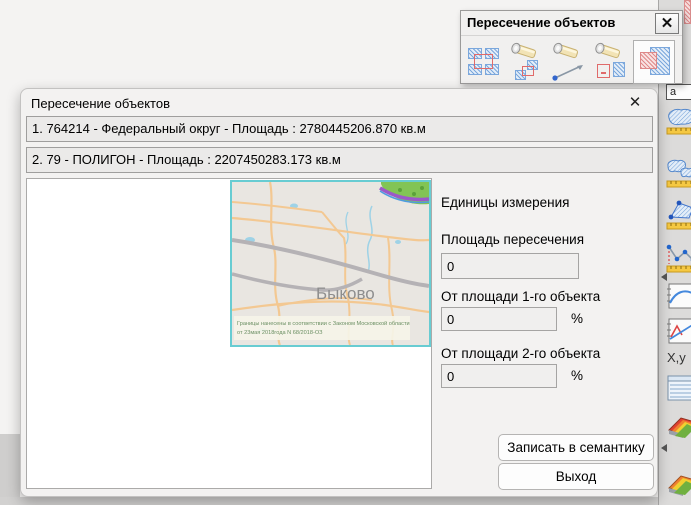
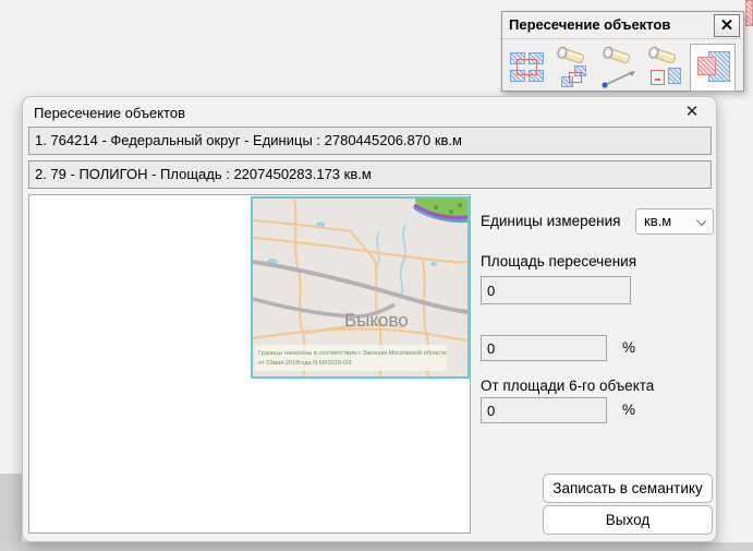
- a
- X,y
  Пересечение объектов
  ✕
  Пересечение объектов
  ✕
- 1. 764214 - Федеральный округ - Площадь : 2780445206.870 кв.м
+ 1. 764214 - Федеральный округ - Единицы : 2780445206.870 кв.м
  2. 79 - ПОЛИГОН - Площадь : 2207450283.173 кв.м
  Быково
  Единицы измерения
+ кв.м
  Площадь пересечения
  0
- От площади 1-го объекта
  0
  %
- От площади 2-го объекта
+ От площади 6-го объекта
  0
  %
  Записать в семантику
  Выход
